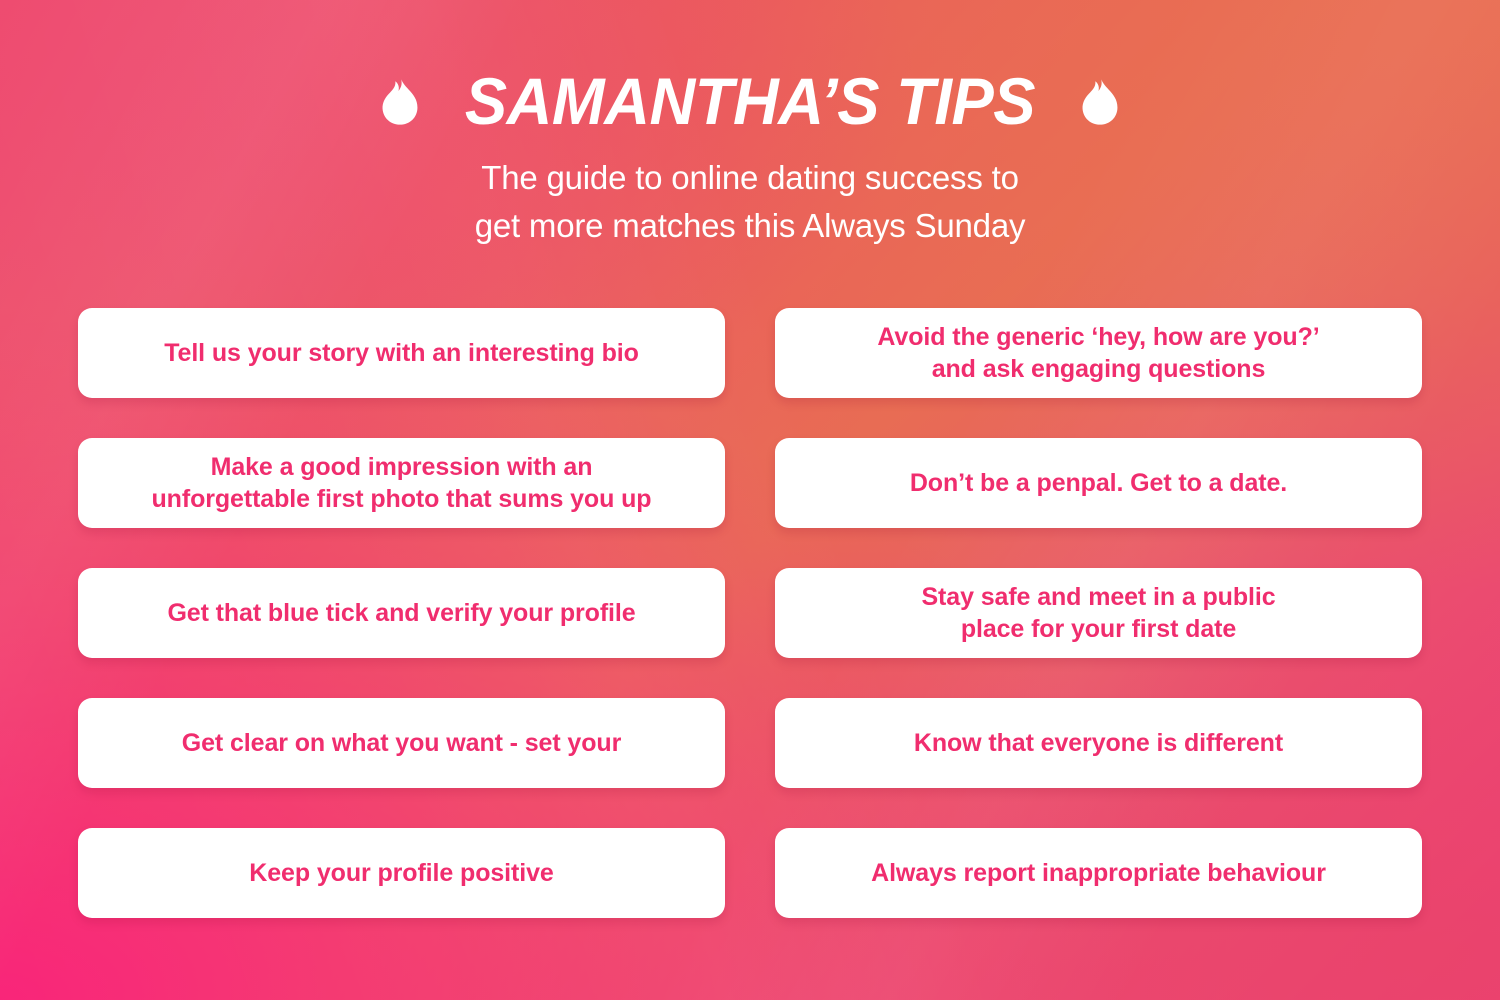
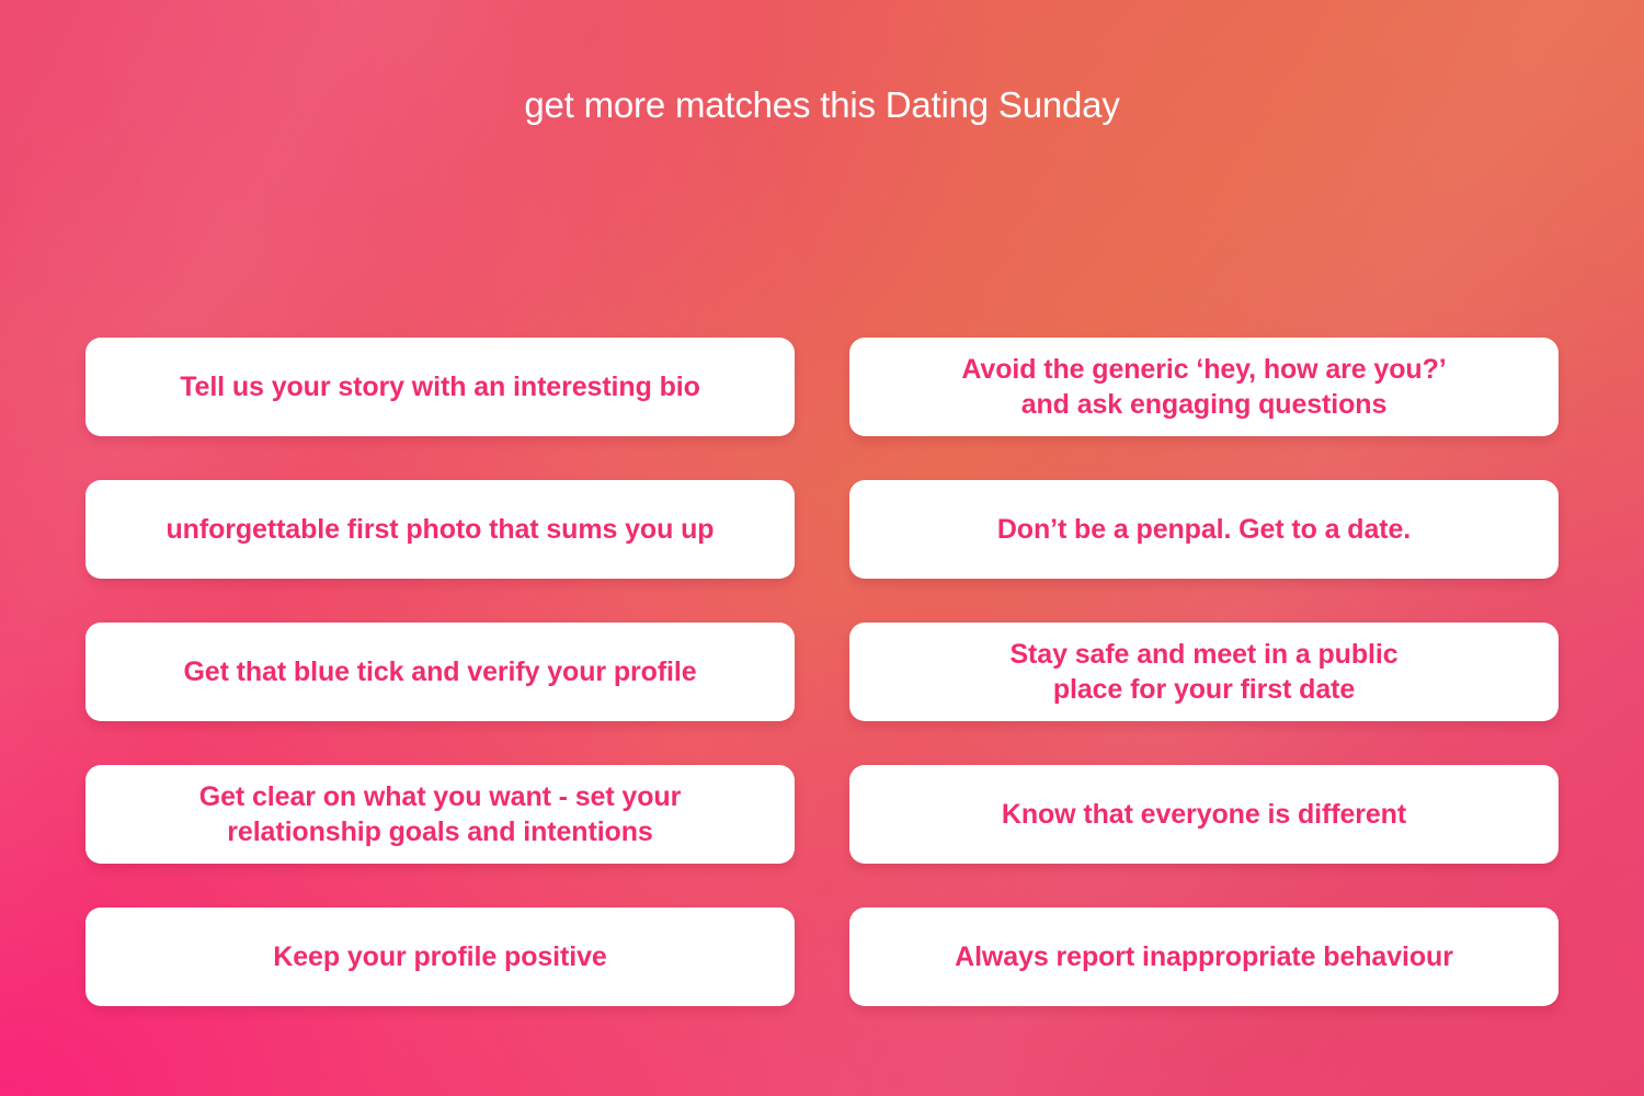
- SAMANTHA’S TIPS
- The guide to online dating success to
- get more matches this Always Sunday
+ get more matches this Dating Sunday
  Tell us your story with an interesting bio
  Avoid the generic ‘hey, how are you?’
  and ask engaging questions
- Make a good impression with an
  unforgettable first photo that sums you up
  Don’t be a penpal. Get to a date.
  Get that blue tick and verify your profile
  Stay safe and meet in a public
  place for your first date
  Get clear on what you want - set your
+ relationship goals and intentions
  Know that everyone is different
  Keep your profile positive
  Always report inappropriate behaviour
